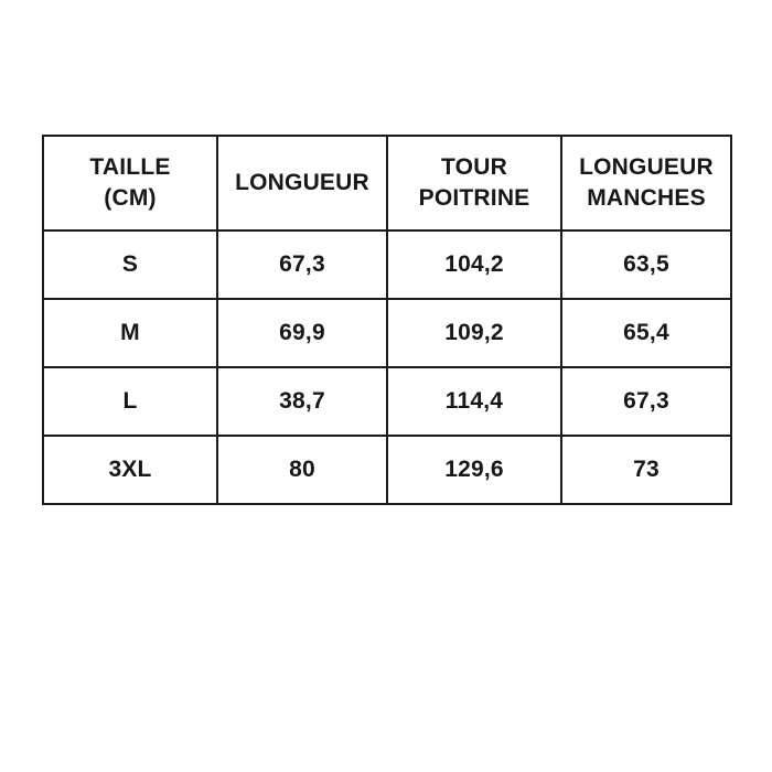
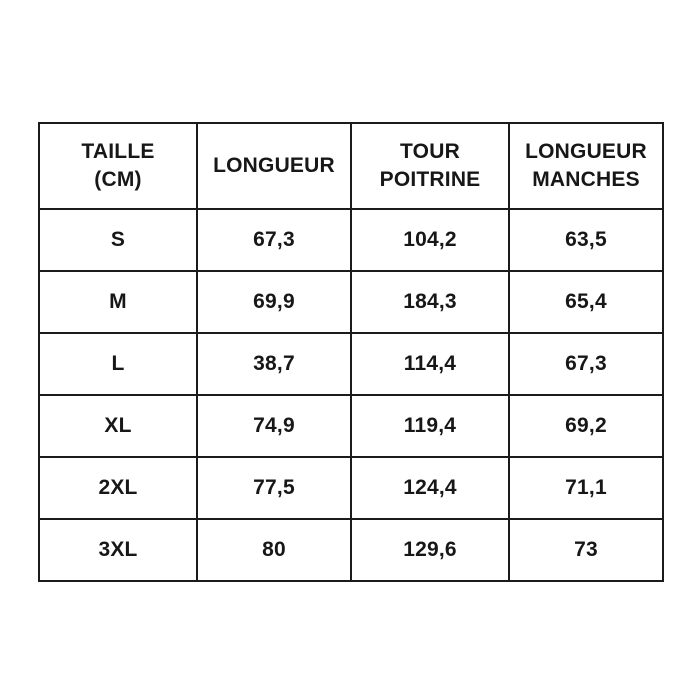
  TAILLE (CM)	LONGUEUR	TOUR POITRINE	LONGUEUR MANCHES
  S	67,3	104,2	63,5
- M	69,9	109,2	65,4
+ M	69,9	184,3	65,4
  L	38,7	114,4	67,3
+ XL	74,9	119,4	69,2
+ 2XL	77,5	124,4	71,1
  3XL	80	129,6	73
